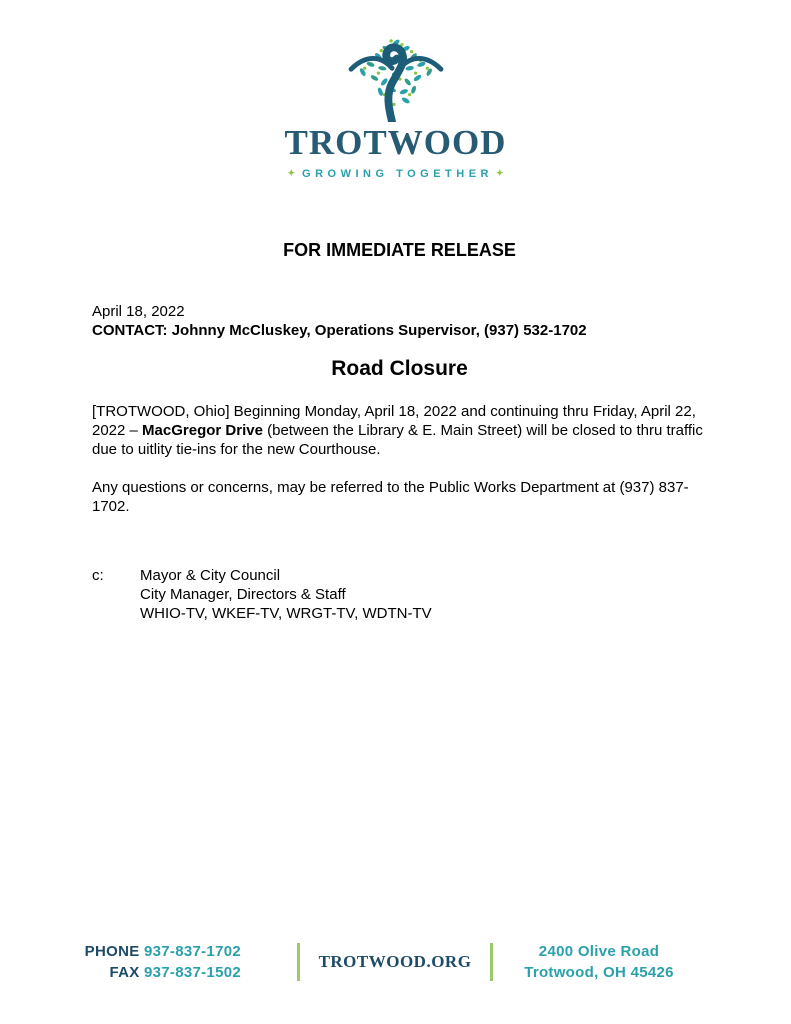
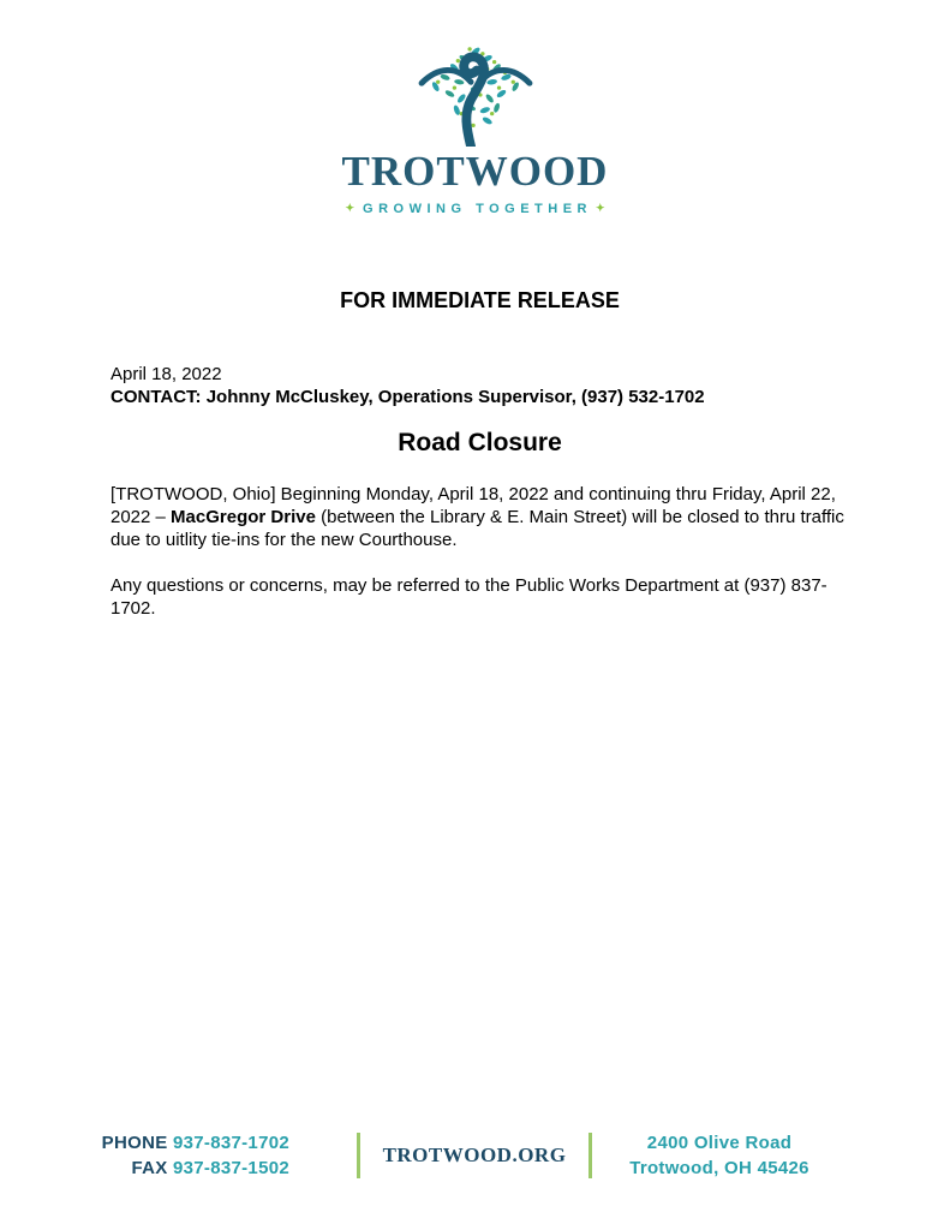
  TROTWOOD
  ✦ GROWING TOGETHER ✦
  FOR IMMEDIATE RELEASE
  April 18, 2022
  CONTACT: Johnny McCluskey, Operations Supervisor, (937) 532-1702
  Road Closure
  [TROTWOOD, Ohio] Beginning Monday, April 18, 2022 and continuing thru Friday, April 22, 2022 – MacGregor Drive (between the Library & E. Main Street) will be closed to thru traffic due to uitlity tie-ins for the new Courthouse.
  Any questions or concerns, may be referred to the Public Works Department at (937) 837-1702.
- c:
- Mayor & City Council
- City Manager, Directors & Staff
- WHIO-TV, WKEF-TV, WRGT-TV, WDTN-TV
  PHONE 937-837-1702
  FAX 937-837-1502
  TROTWOOD.ORG
  2400 Olive Road
  Trotwood, OH 45426
